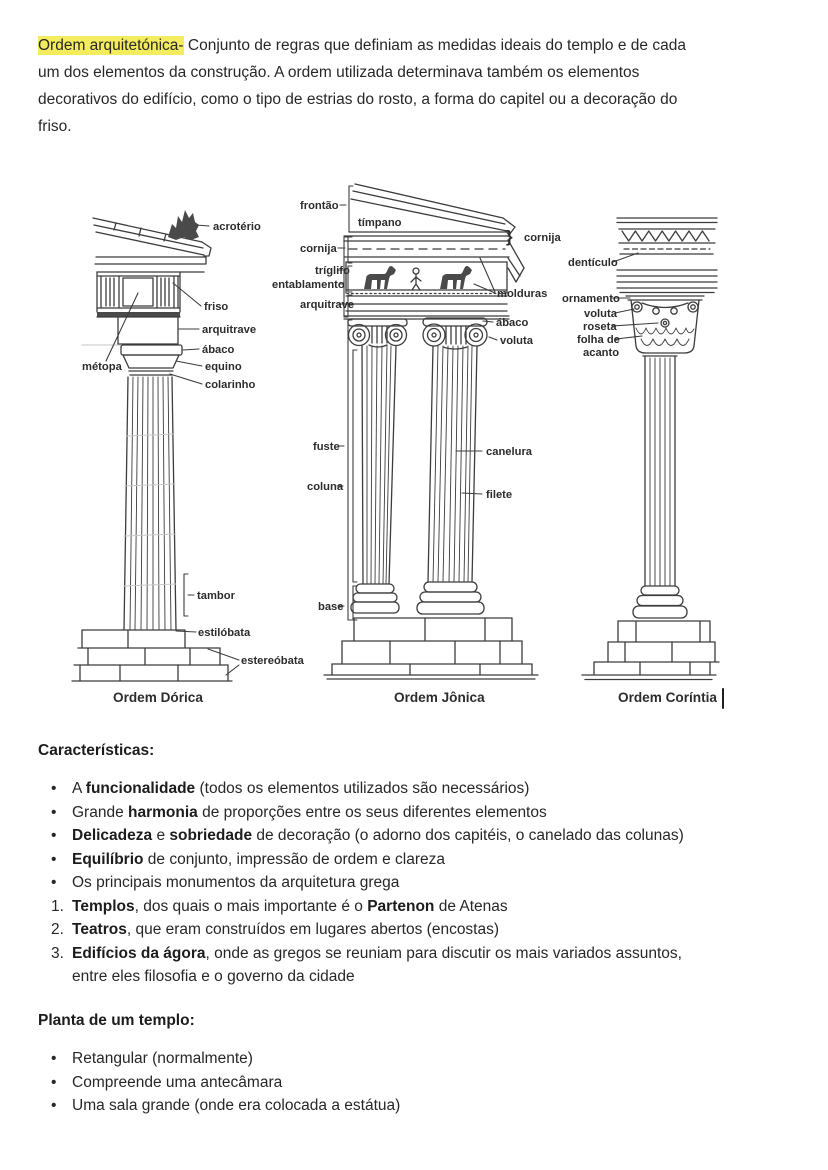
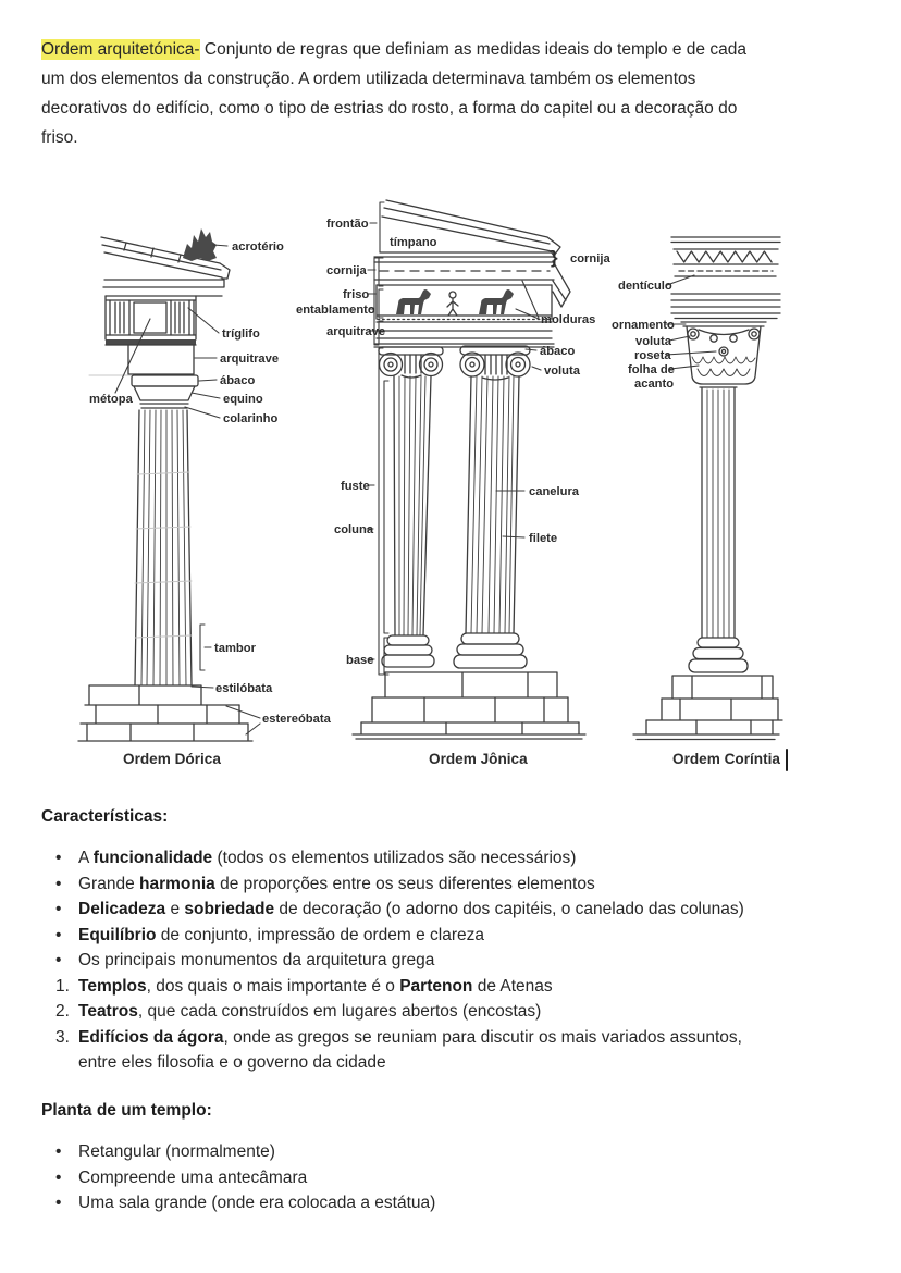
  Ordem arquitetónica- Conjunto de regras que definiam as medidas ideais do templo e de cada
  um dos elementos da construção. A ordem utilizada determinava também os elementos
  decorativos do edifício, como o tipo de estrias do rosto, a forma do capitel ou a decoração do
  friso.
  acrotério
- friso
+ tríglifo
  arquitrave
  ábaco
  equino
  colarinho
  métopa
  tambor
  estilóbata
  estereóbata
  frontão
  tímpano
  }
  cornija
  cornija
- tríglifo
+ friso
  entablamento
  arquitrave
  molduras
  ábaco
  voluta
  fuste
  coluna
  canelura
  filete
  base
  dentículo
  ornamento
  voluta
  roseta
  folha de
  acanto
  Ordem Dórica
  Ordem Jônica
  Ordem Coríntia
  Características:
  •
  A funcionalidade (todos os elementos utilizados são necessários)
  •
  Grande harmonia de proporções entre os seus diferentes elementos
  •
  Delicadeza e sobriedade de decoração (o adorno dos capitéis, o canelado das colunas)
  •
  Equilíbrio de conjunto, impressão de ordem e clareza
  •
  Os principais monumentos da arquitetura grega
  1.
  Templos, dos quais o mais importante é o Partenon de Atenas
  2.
- Teatros, que eram construídos em lugares abertos (encostas)
+ Teatros, que cada construídos em lugares abertos (encostas)
  3.
  Edifícios da ágora, onde as gregos se reuniam para discutir os mais variados assuntos,
  entre eles filosofia e o governo da cidade
  Planta de um templo:
  •
  Retangular (normalmente)
  •
  Compreende uma antecâmara
  •
  Uma sala grande (onde era colocada a estátua)
